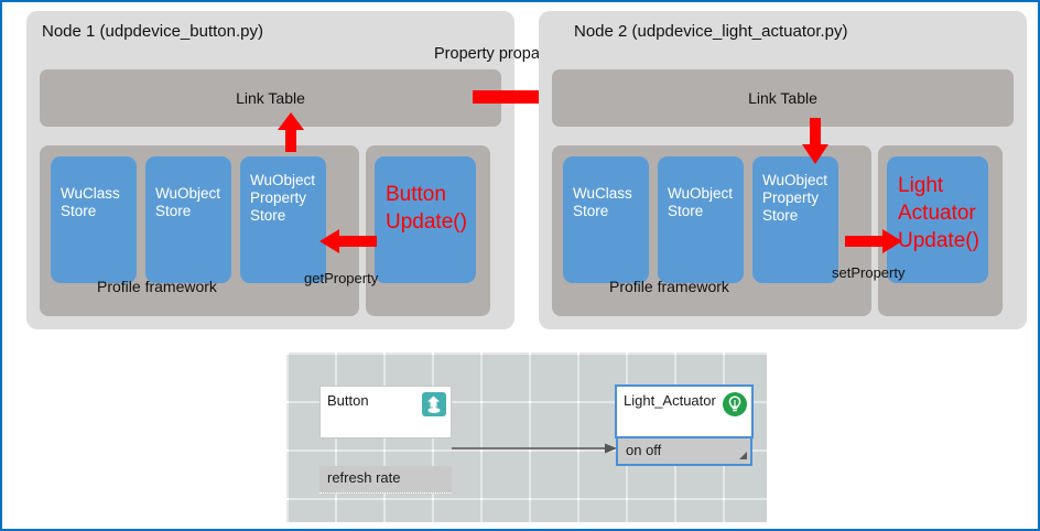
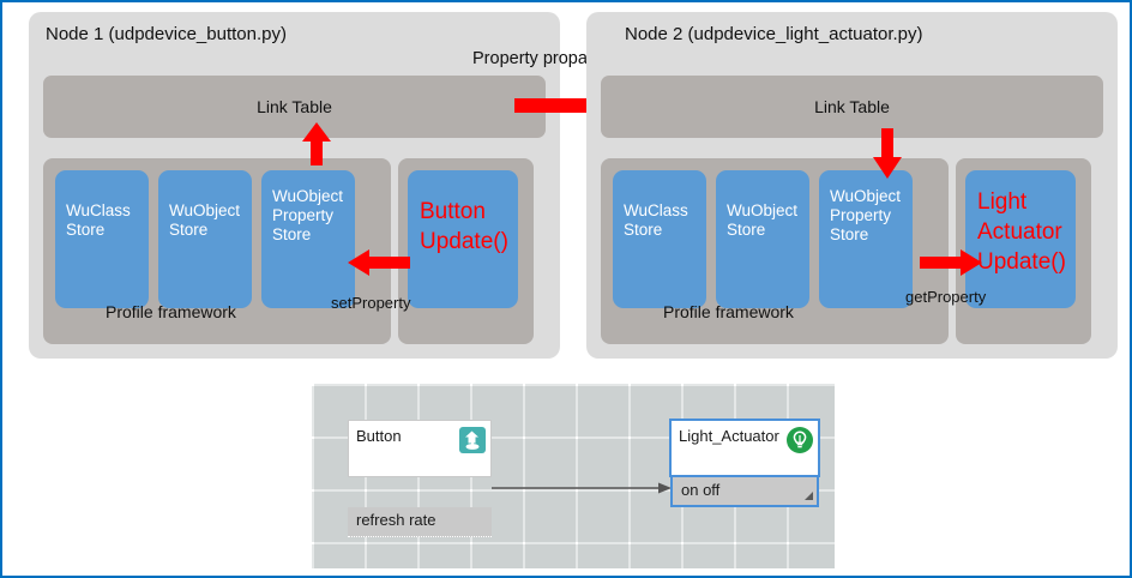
  Node 1 (udpdevice_button.py)
  Link Table
  WuClass
  Store
  WuObject
  Store
  WuObject
  Property
  Store
  Profile framework
  Button
  Update()
- getProperty
+ setProperty
  Node 2 (udpdevice_light_actuator.py)
  Link Table
  WuClass
  Store
  WuObject
  Store
  WuObject
  Property
  Store
  Profile framework
  Light
  Actuator
  Update()
- setProperty
+ getProperty
  Button
  refresh rate
  Light_Actuator
  on off
